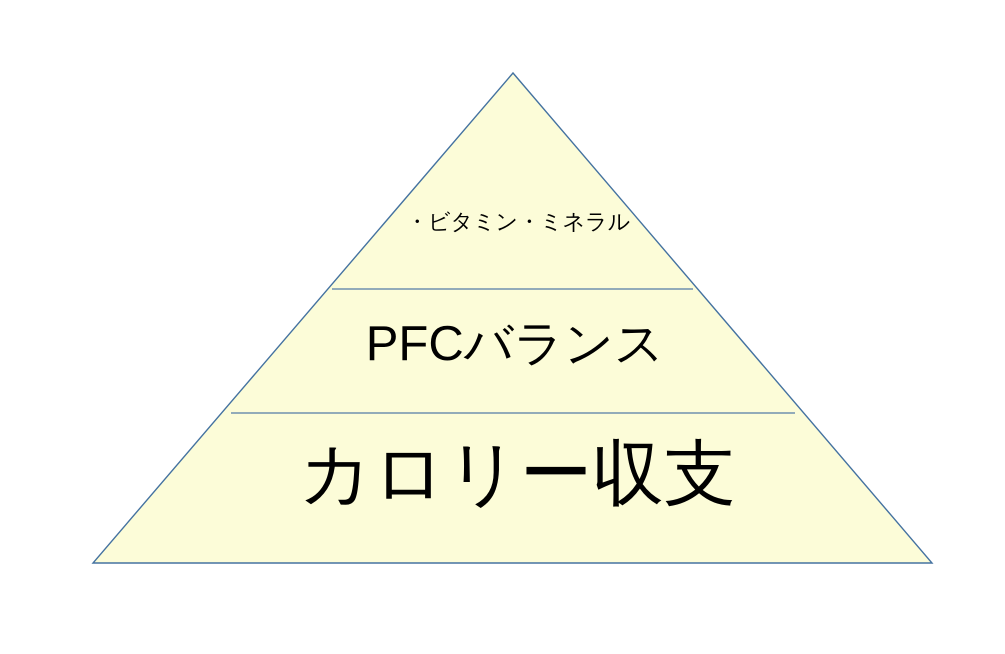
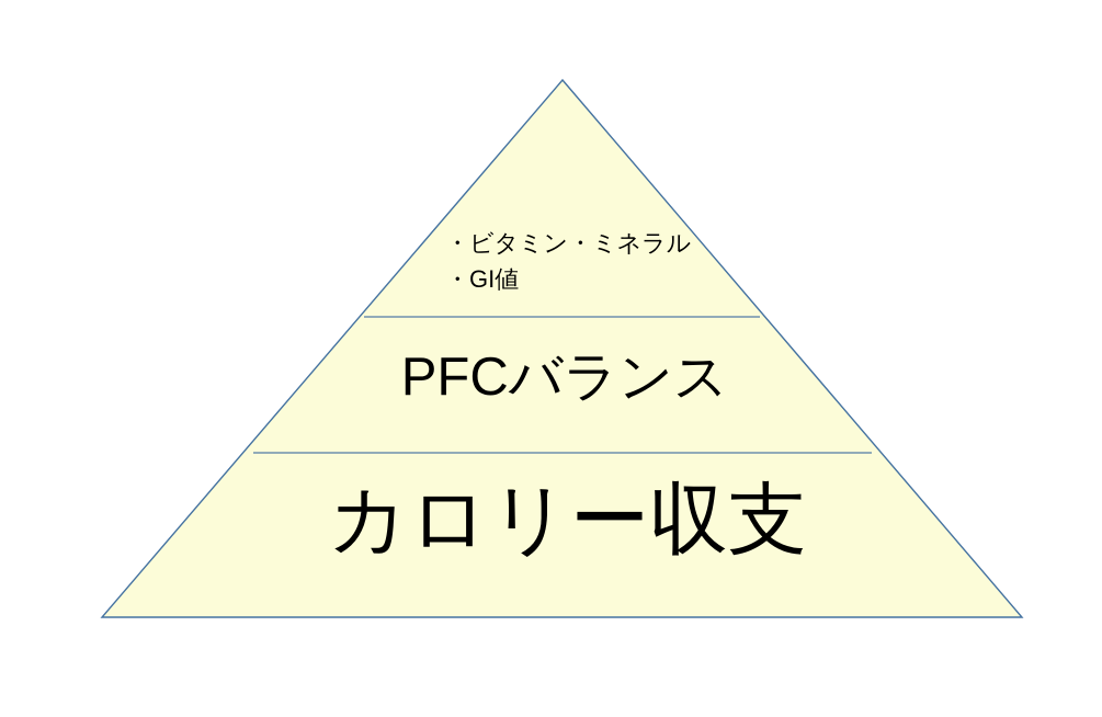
  ・ビタミン・ミネラル
+ ・GI値
  PFCバランス
  カロリー収支
